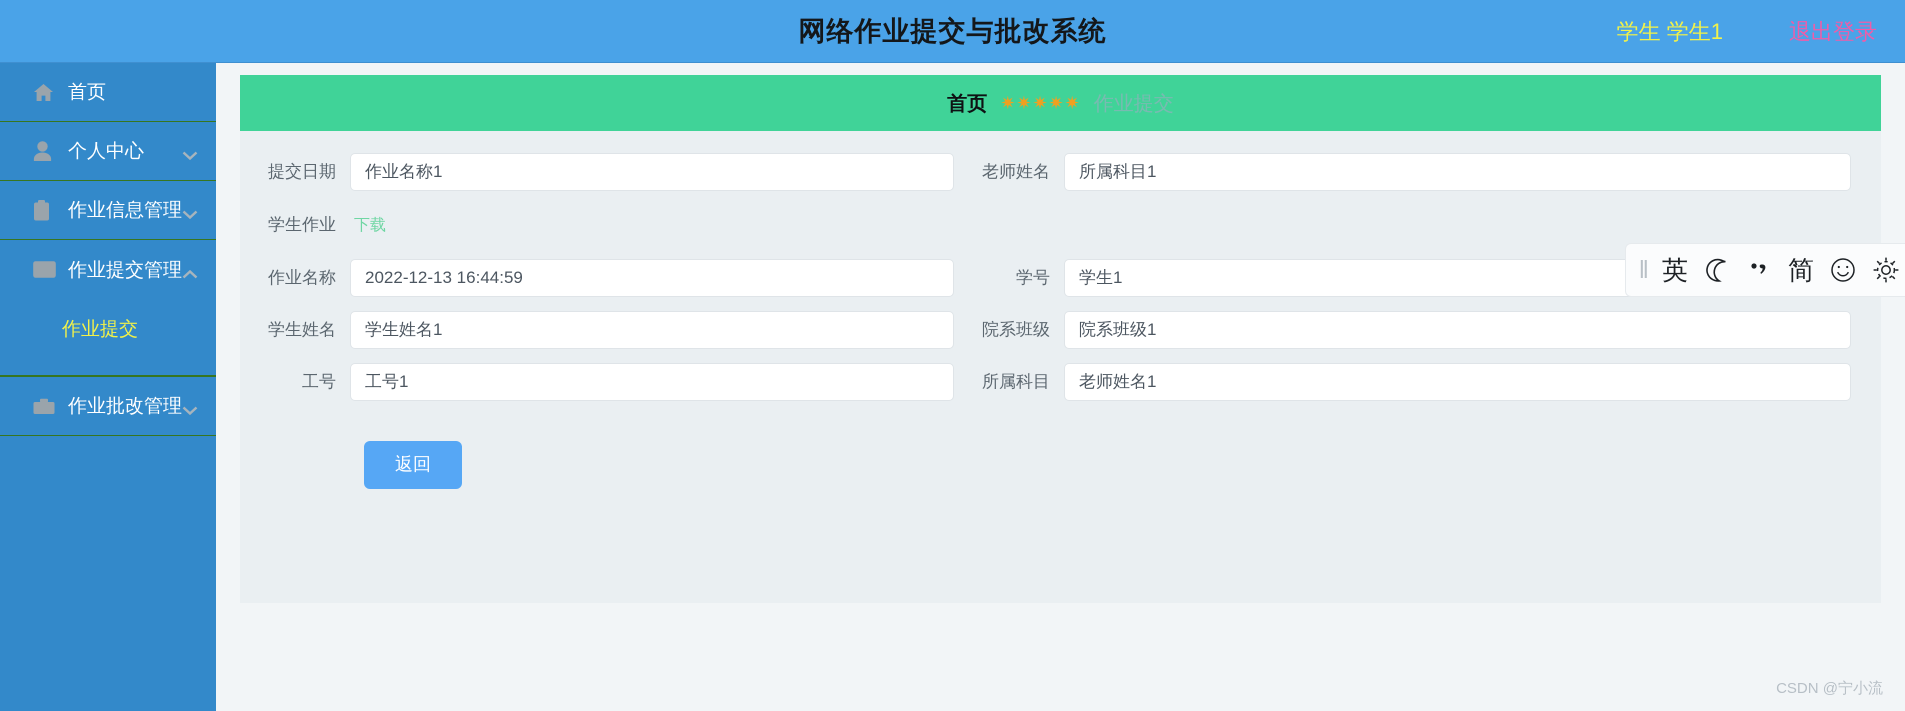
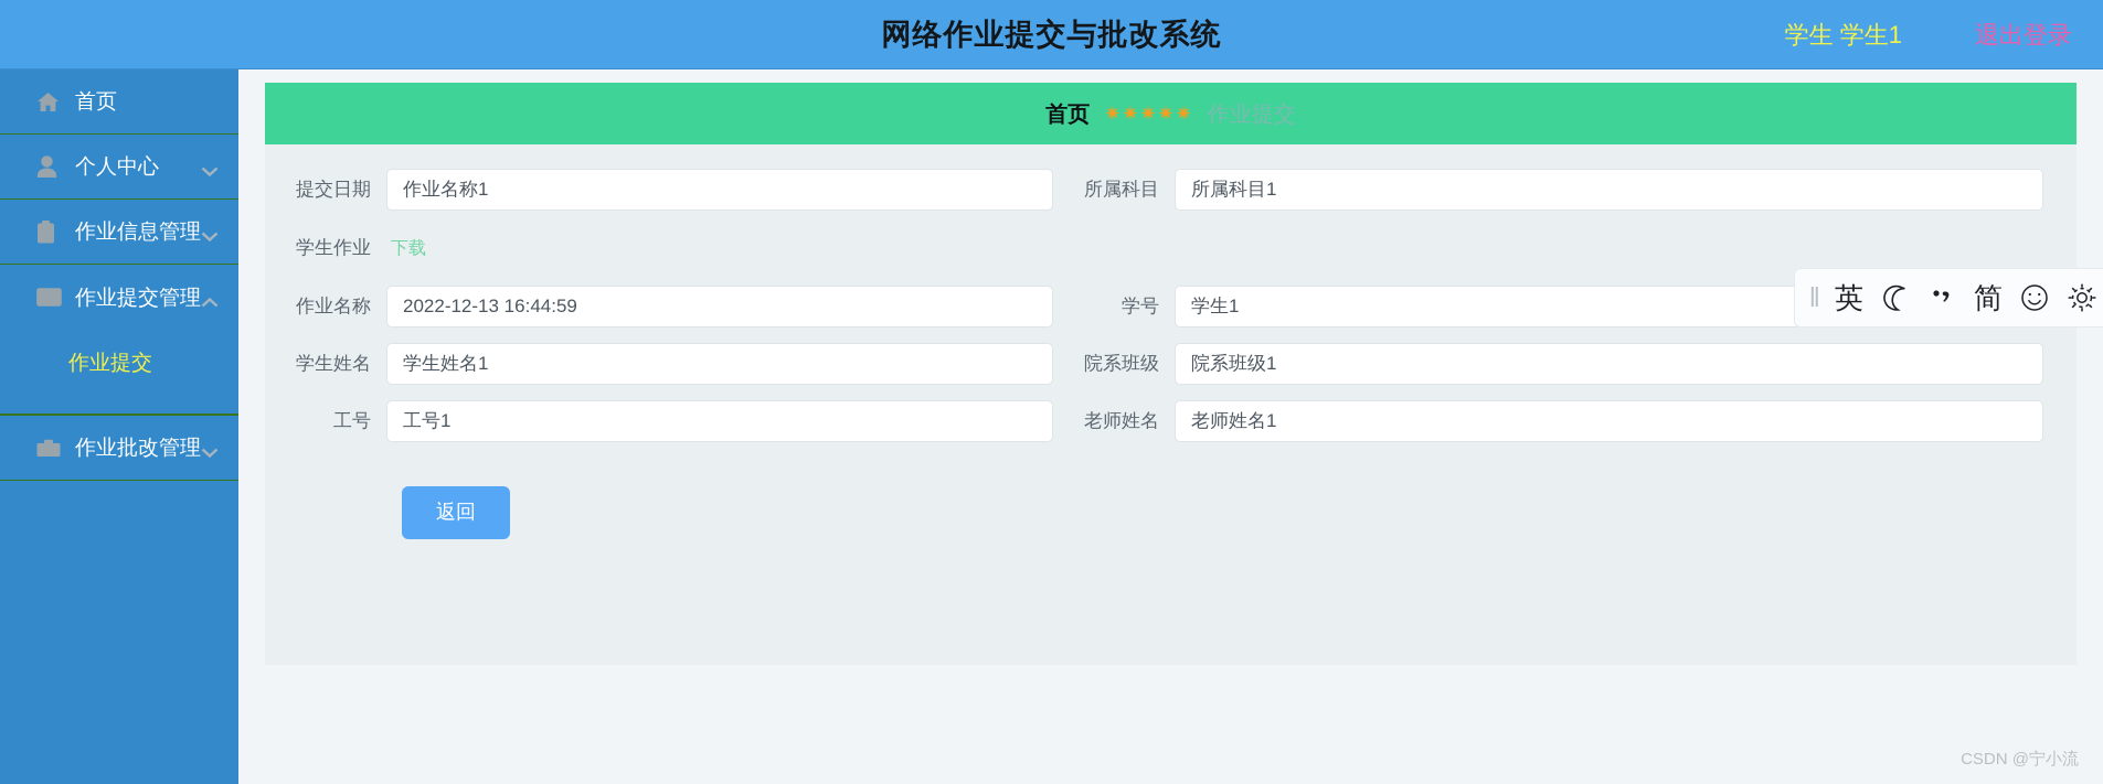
  网络作业提交与批改系统
  学生 学生1
  退出登录
  首页
  个人中心
  作业信息管理
  作业提交管理
  作业提交
  作业批改管理
  首页
  ✷✷✷✷✷
  作业提交
  提交日期
  作业名称1
- 老师姓名
+ 所属科目
  所属科目1
  学生作业
  下载
  作业名称
  2022-12-13 16:44:59
  学号
  学生1
  学生姓名
  学生姓名1
  院系班级
  院系班级1
  工号
  工号1
- 所属科目
+ 老师姓名
  老师姓名1
  返回
  CSDN @宁小流
  ‖
  英
  简
